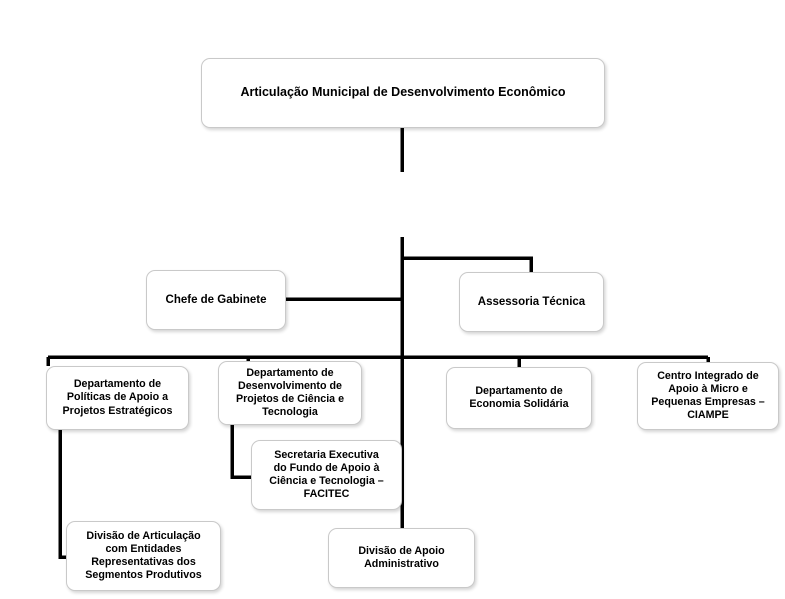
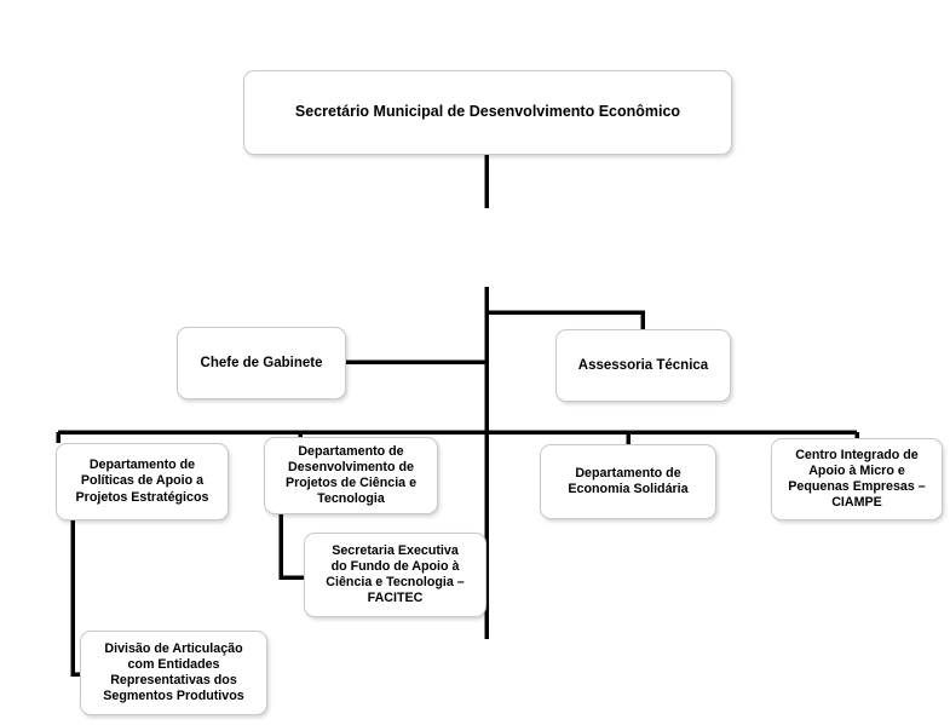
- Articulação Municipal de Desenvolvimento Econômico
+ Secretário Municipal de Desenvolvimento Econômico
  Chefe de Gabinete
  Assessoria Técnica
  Departamento de
  Políticas de Apoio a
  Projetos Estratégicos
  Departamento de
  Desenvolvimento de
  Projetos de Ciência e
  Tecnologia
  Departamento de
  Economia Solidária
  Centro Integrado de
  Apoio à Micro e
  Pequenas Empresas –
  CIAMPE
  Secretaria Executiva
  do Fundo de Apoio à
  Ciência e Tecnologia –
  FACITEC
  Divisão de Articulação
  com Entidades
  Representativas dos
  Segmentos Produtivos
- Divisão de Apoio
- Administrativo
